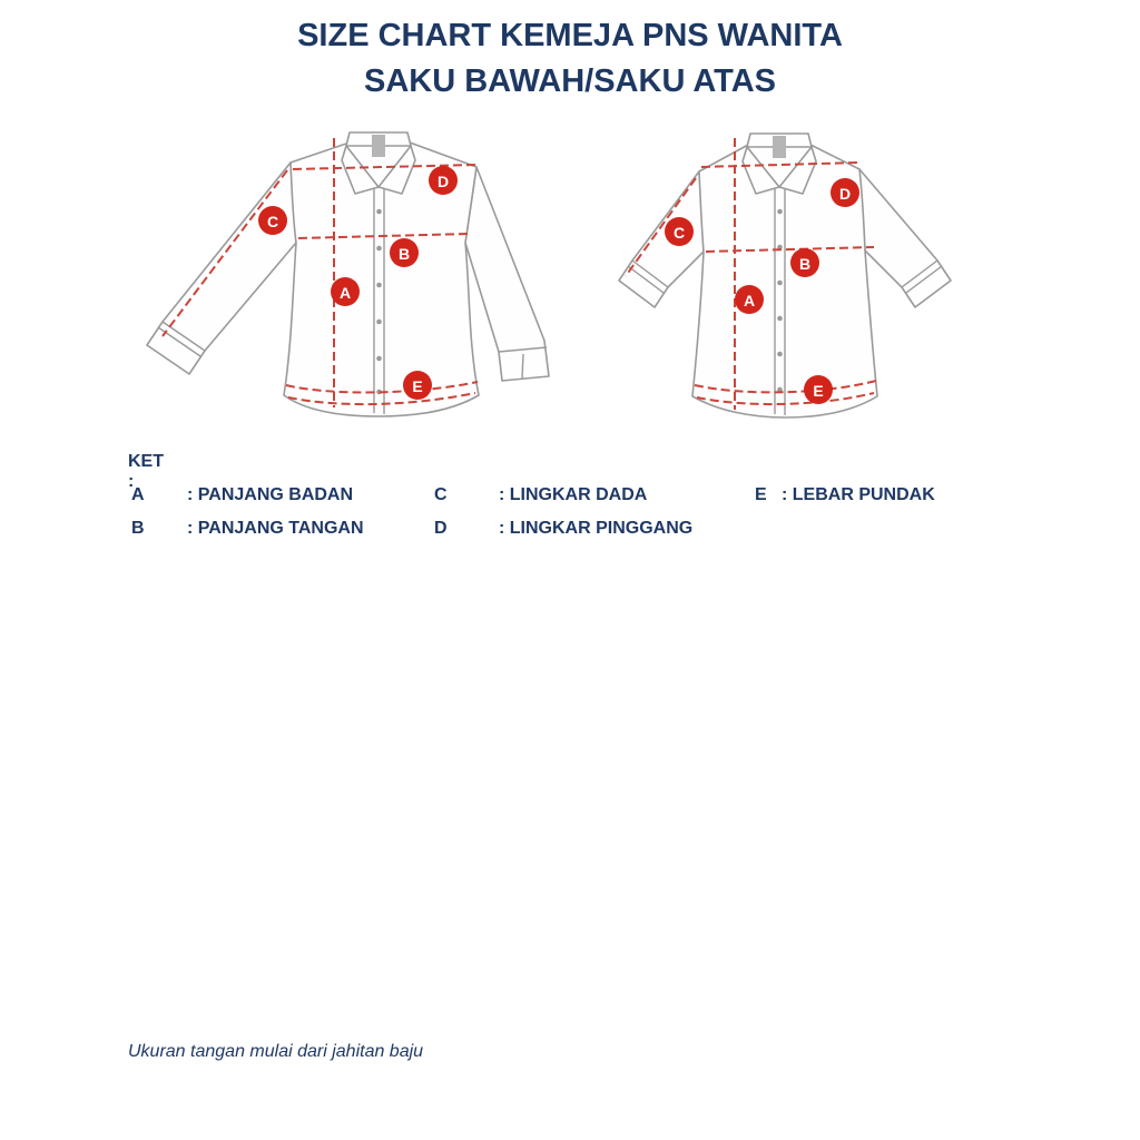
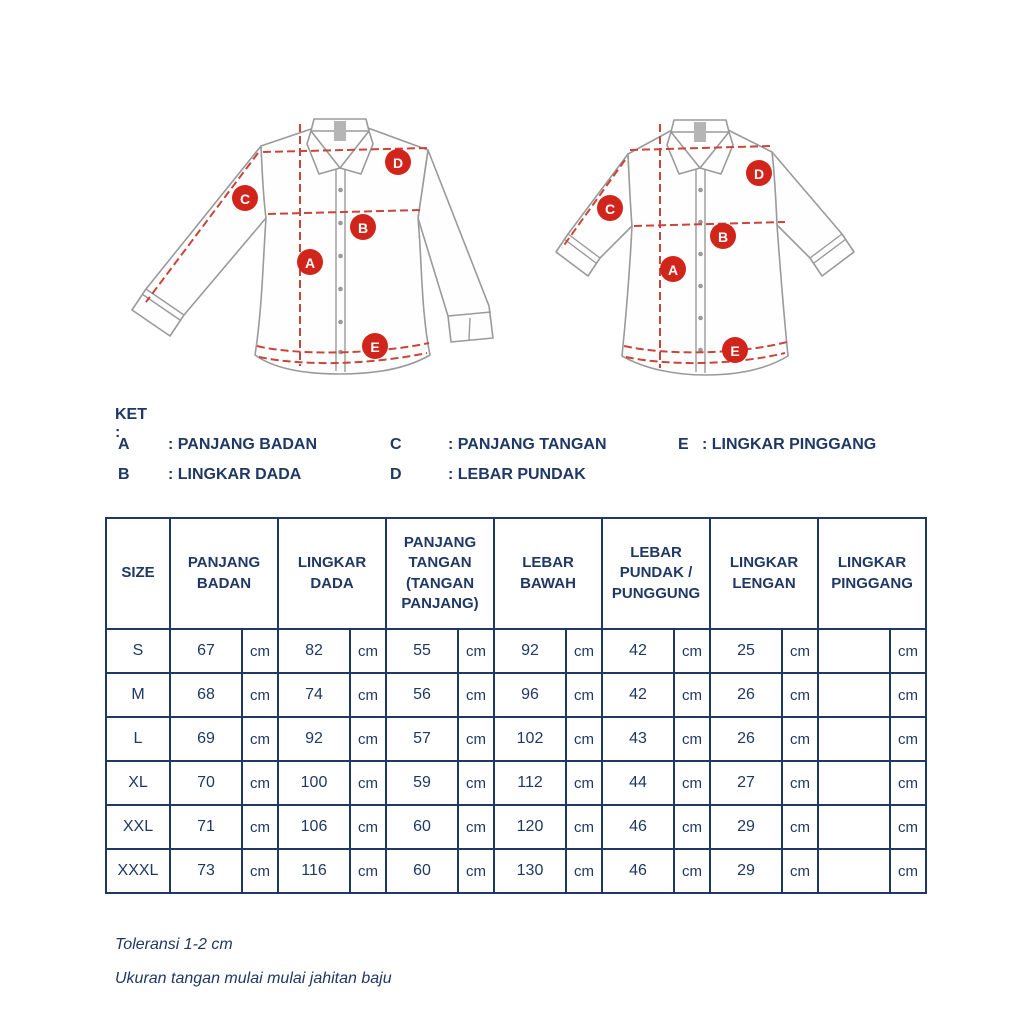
- SIZE CHART KEMEJA PNS WANITA
- SAKU BAWAH/SAKU ATAS
  D
  C
  B
  A
  E
  D
  C
  B
  A
  E
  KET :
  A : PANJANG BADAN
- C : LINGKAR DADA
+ C : PANJANG TANGAN
- E : LEBAR PUNDAK
+ E : LINGKAR PINGGANG
- B : PANJANG TANGAN
+ B : LINGKAR DADA
- D : LINGKAR PINGGANG
+ D : LEBAR PUNDAK
+ SIZE	PANJANG BADAN	LINGKAR DADA	PANJANG TANGAN (TANGAN PANJANG)	LEBAR BAWAH	LEBAR PUNDAK / PUNGGUNG	LINGKAR LENGAN	LINGKAR PINGGANG
+ S	67	cm	82	cm	55	cm	92	cm	42	cm	25	cm		cm
+ M	68	cm	74	cm	56	cm	96	cm	42	cm	26	cm		cm
+ L	69	cm	92	cm	57	cm	102	cm	43	cm	26	cm		cm
+ XL	70	cm	100	cm	59	cm	112	cm	44	cm	27	cm		cm
+ XXL	71	cm	106	cm	60	cm	120	cm	46	cm	29	cm		cm
+ XXXL	73	cm	116	cm	60	cm	130	cm	46	cm	29	cm		cm
+ Toleransi 1-2 cm
- Ukuran tangan mulai dari jahitan baju
+ Ukuran tangan mulai mulai jahitan baju
